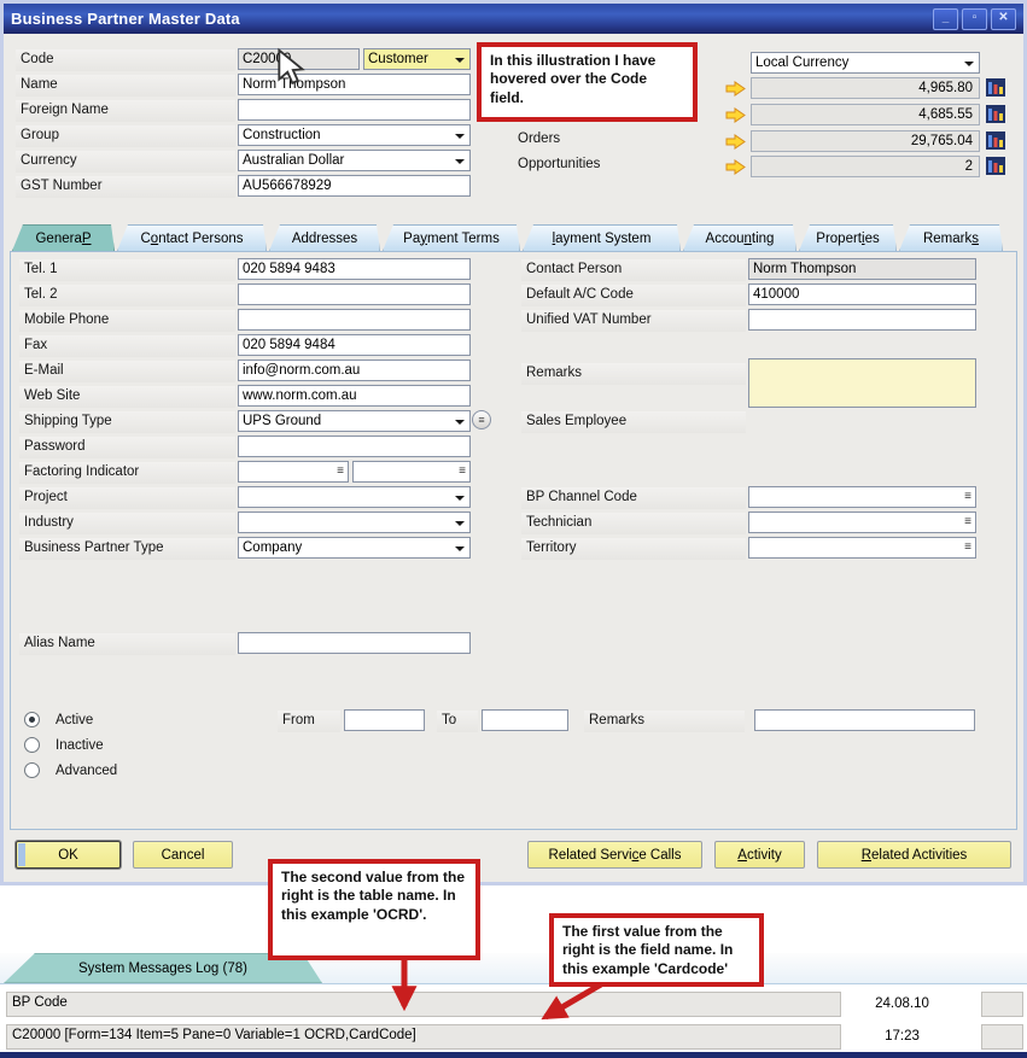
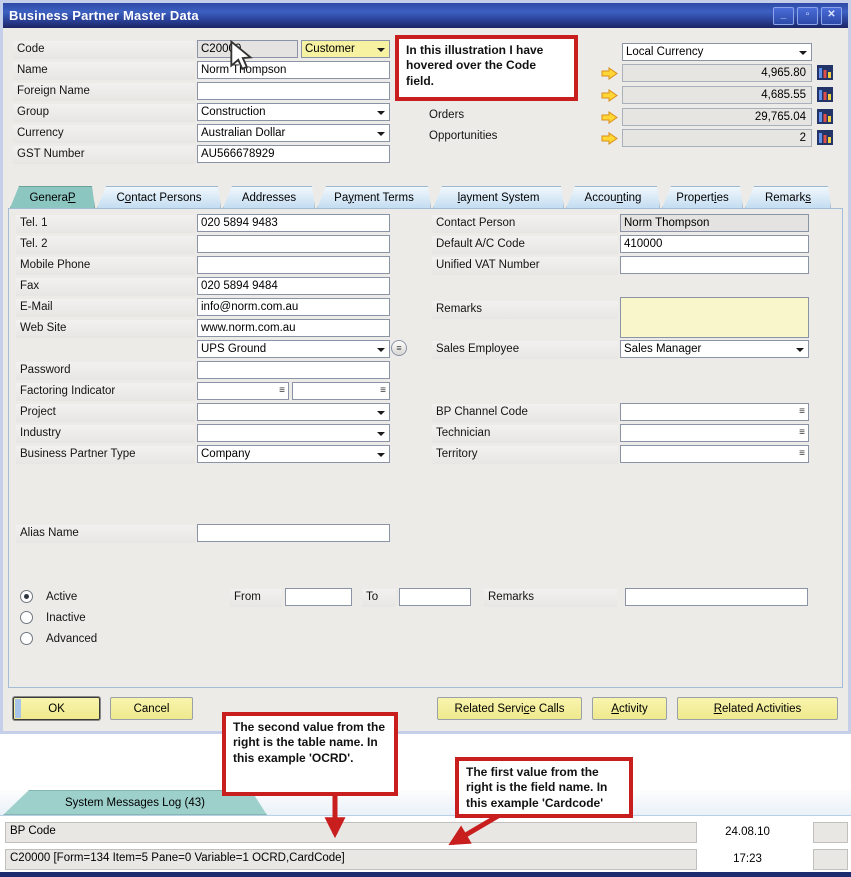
  Business Partner Master Data
  _
  ▫
  ✕
  Code
  Customer
  Name
  Norm Thompson
  Foreign Name
  Group
  Construction
  Currency
  Australian Dollar
  GST Number
  AU566678929
  In this illustration I have hovered over the Code field.
  Orders
  Opportunities
  Local Currency
  4,965.80
  4,685.55
  29,765.04
  2
  GeneraP
  Contact Persons
  Addresses
  Payment Terms
  layment System
  Accounting
  Properties
  Remarks
  Tel. 1
  020 5894 9483
  Tel. 2
  Mobile Phone
  Fax
  020 5894 9484
  E-Mail
  info@norm.com.au
  Web Site
  www.norm.com.au
- Shipping Type
  UPS Ground
  ≡
  Password
  Factoring Indicator
  ≡
  ≡
  Project
  Industry
  Business Partner Type
  Company
  Alias Name
  Contact Person
  Norm Thompson
  Default A/C Code
  410000
  Unified VAT Number
  Remarks
  Sales Employee
+ Sales Manager
  BP Channel Code
  ≡
  Technician
  ≡
  Territory
  ≡
  Active
  Inactive
  Advanced
  From
  To
  Remarks
  OK
  Cancel
  Related Service Calls
  Activity
  Related Activities
  The second value from the right is the table name. In this example 'OCRD'.
  The first value from the right is the field name. In this example 'Cardcode'
- System Messages Log (78)
+ System Messages Log (43)
  BP Code
  24.08.10
  C20000 [Form=134 Item=5 Pane=0 Variable=1 OCRD,CardCode]
  17:23
